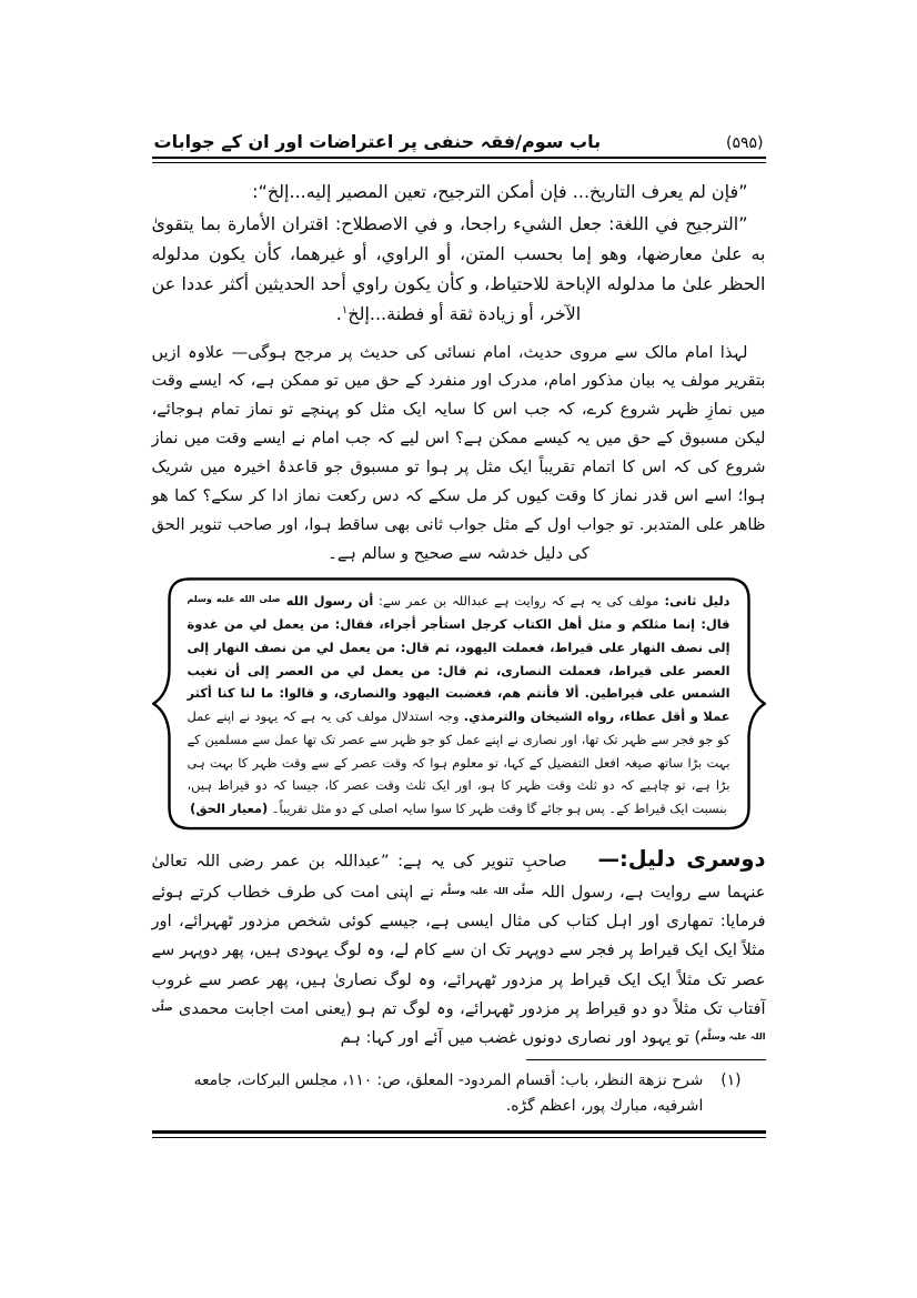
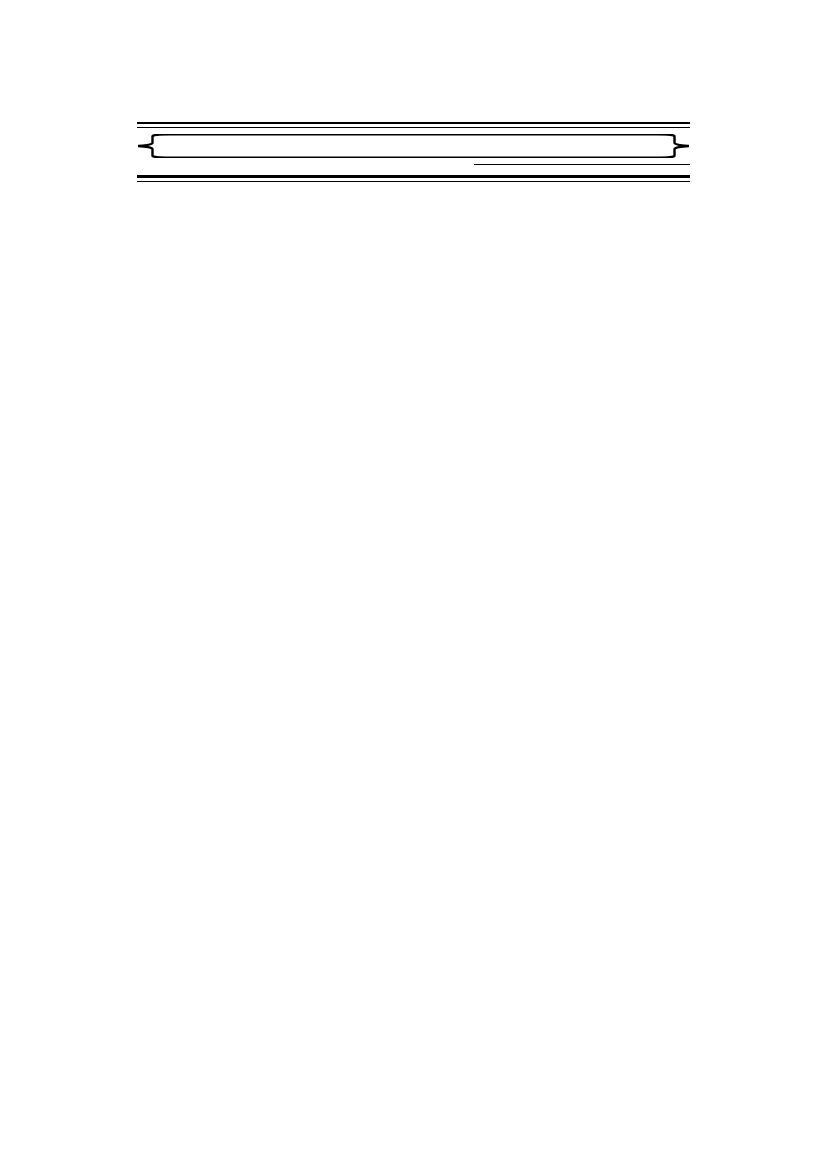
- (۵۹۵)
- باب سوم/فقہ حنفی پر اعتراضات اور ان کے جوابات
- ”فإن لم يعرف التاريخ... فإن أمكن الترجيح، تعين المصير إليه...إلخ“:
- ”الترجيح في اللغة: جعل الشيء راجحا، و في الاصطلاح: اقتران الأمارة بما يتقوىٰ به علىٰ معارضها، وهو إما بحسب المتن، أو الراوي، أو غيرهما، كأن يكون مدلوله الحظر علىٰ ما مدلوله الإباحة للاحتياط، و كأن يكون راوي أحد الحديثين أكثر عددا عن الآخر، أو زيادة ثقة أو فطنة...إلخ۱.
- لہذا امام مالک سے مروی حدیث، امام نسائی کی حدیث پر مرجح ہوگی— علاوہ ازیں بتقریر مولف یہ بیان مذکور امام، مدرک اور منفرد کے حق میں تو ممکن ہے، کہ ایسے وقت میں نمازِ ظہر شروع کرے، کہ جب اس کا سایہ ایک مثل کو پہنچے تو نماز تمام ہوجائے، لیکن مسبوق کے حق میں یہ کیسے ممکن ہے؟ اس لیے کہ جب امام نے ایسے وقت میں نماز شروع کی کہ اس کا اتمام تقریباً ایک مثل پر ہوا تو مسبوق جو قاعدۂ اخیرہ میں شریک ہوا؛ اسے اس قدر نماز کا وقت کیوں کر مل سکے کہ دس رکعت نماز ادا کر سکے؟ كما هو ظاهر على المتدبر. تو جواب اول کے مثل جواب ثانی بھی ساقط ہوا، اور صاحب تنویر الحق کی دلیل خدشہ سے صحیح و سالم ہے۔
- دلیل ثانی: مولف کی یہ ہے کہ روایت ہے عبداللہ بن عمر سے: أن رسول الله صلى الله عليه وسلم قال: إنما مثلكم و مثل أهل الكتاب كرجل استأجر أجراء، فقال: من يعمل لي من غدوة إلى نصف النهار على قيراط، فعملت اليهود، ثم قال: من يعمل لي من نصف النهار إلى العصر على قيراط، فعملت النصارى، ثم قال: من يعمل لي من العصر إلى أن تغيب الشمس على قيراطين. ألا فأنتم هم، فغضبت اليهود والنصارى، و قالوا: ما لنا كنا أكثر عملا و أقل عطاء، رواه الشيخان والترمذي. وجہ استدلال مولف کی یہ ہے کہ یہود نے اپنے عمل کو جو فجر سے ظہر تک تھا، اور نصاری نے اپنے عمل کو جو ظہر سے عصر تک تھا عمل سے مسلمین کے بہت بڑا ساتھ صیغہ افعل التفضیل کے کہا، تو معلوم ہوا کہ وقت عصر کے سے وقت ظہر کا بہت ہی بڑا ہے، تو چاہیے کہ دو ثلث وقت ظہر کا ہو، اور ایک ثلث وقت عصر کا، جیسا کہ دو قیراط ہیں، بنسبت ایک قیراط کے۔ پس ہو جائے گا وقت ظہر کا سوا سایہ اصلی کے دو مثل تقریباً۔ (معیار الحق)
- دوسری دلیل:—صاحبِ تنویر کی یہ ہے: ”عبداللہ بن عمر رضی اللہ تعالیٰ عنہما سے روایت ہے، رسول اللہ صلَّی اللہ علیہ وسلَّم نے اپنی امت کی طرف خطاب کرتے ہوئے فرمایا: تمھاری اور اہل کتاب کی مثال ایسی ہے، جیسے کوئی شخص مزدور ٹھہرائے، اور مثلاً ایک ایک قیراط پر فجر سے دوپہر تک ان سے کام لے، وہ لوگ یہودی ہیں، پھر دوپہر سے عصر تک مثلاً ایک ایک قیراط پر مزدور ٹھہرائے، وہ لوگ نصاریٰ ہیں، پھر عصر سے غروب آفتاب تک مثلاً دو دو قیراط پر مزدور ٹھہرائے، وہ لوگ تم ہو (یعنی امت اجابت محمدی صلَّی اللہ علیہ وسلَّم) تو یہود اور نصاری دونوں غضب میں آئے اور کہا: ہم
- (۱)
- شرح نزهة النظر، باب: أقسام المردود- المعلق، ص: ۱۱۰، مجلس البركات، جامعه اشرفيه، مبارك پور، اعظم گڑه.
